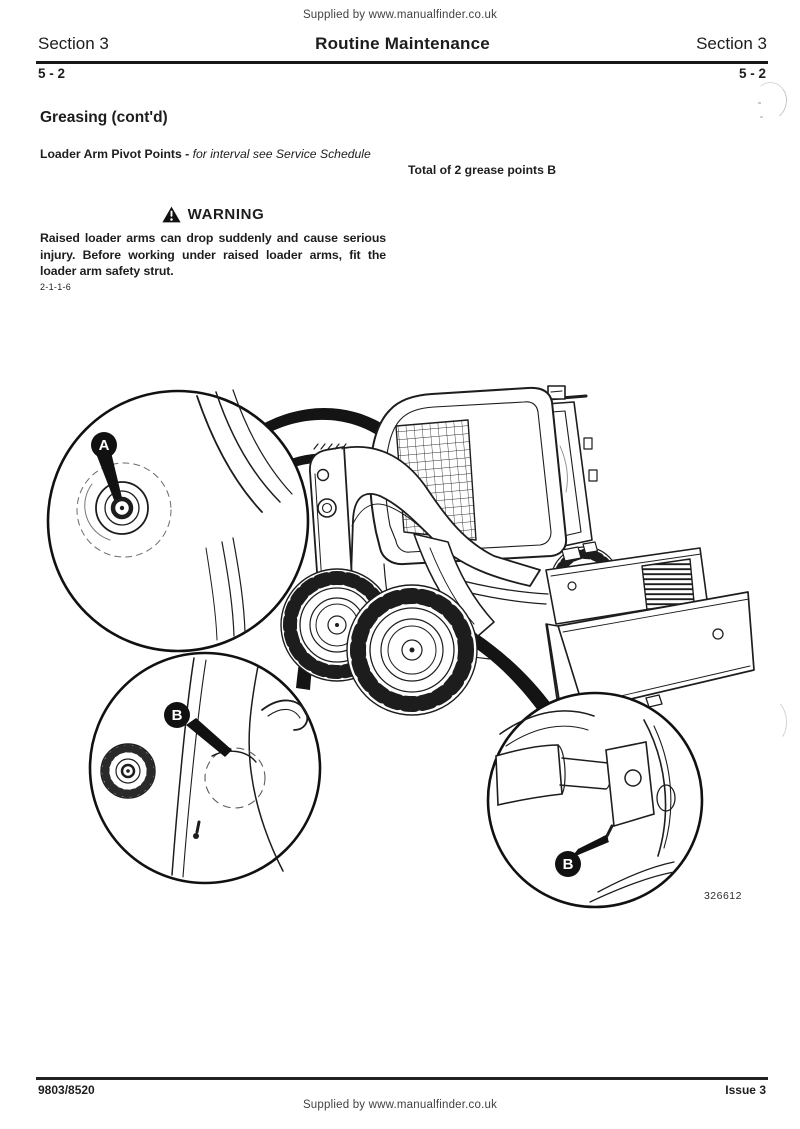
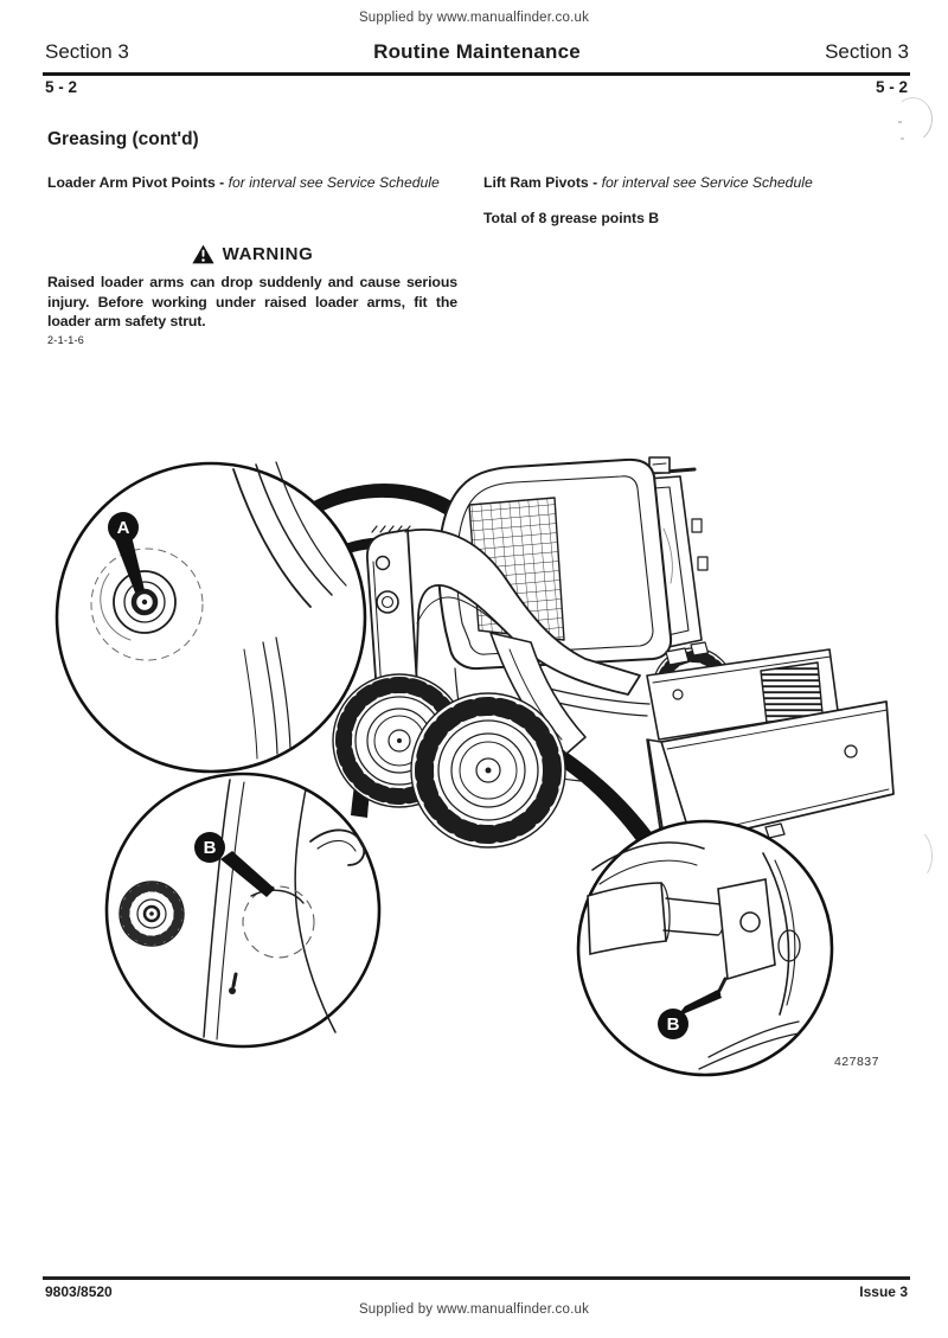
  Supplied by www.manualfinder.co.uk
  Section 3
  Routine Maintenance
  Section 3
  5 - 2
  5 - 2
  Greasing (cont'd)
  Loader Arm Pivot Points - for interval see Service Schedule
+ Lift Ram Pivots - for interval see Service Schedule
- Total of 2 grease points B
+ Total of 8 grease points B
  WARNING
  Raised loader arms can drop suddenly and cause serious injury. Before working under raised loader arms, fit the loader arm safety strut.
  2-1-1-6
  A
  B
  B
- 326612
+ 427837
  9803/8520
  Issue 3
  Supplied by www.manualfinder.co.uk
